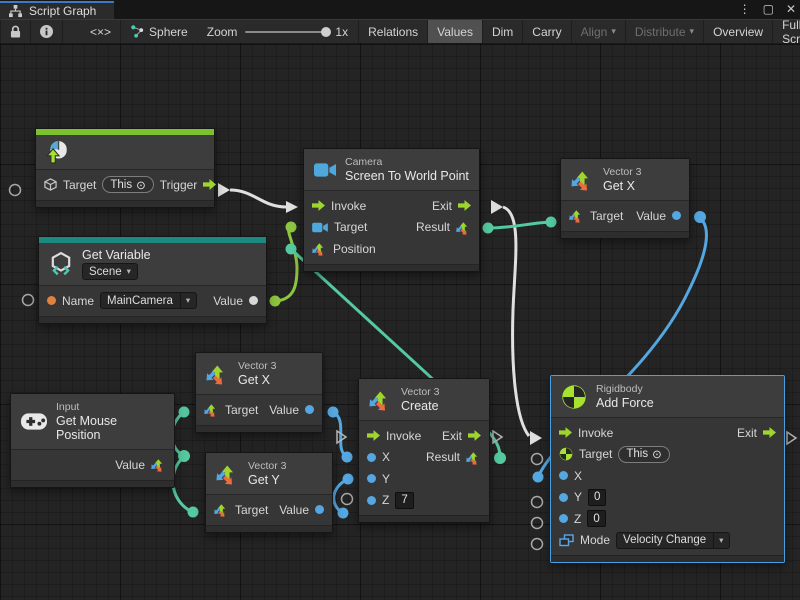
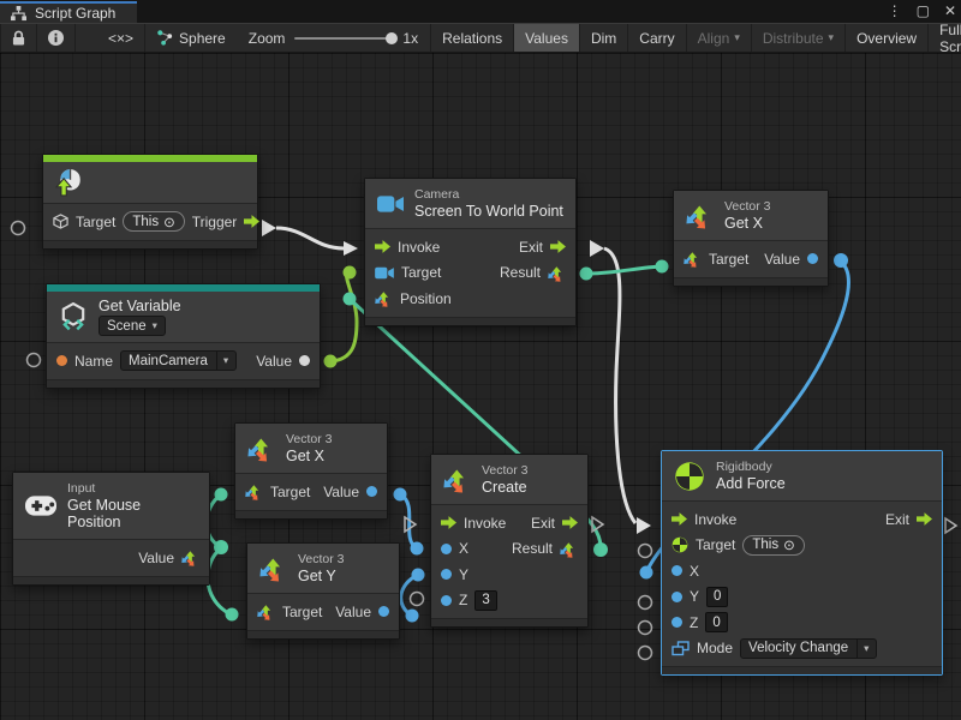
  Script Graph
  ⋮
  ▢
  ✕
  <×>
  Sphere
  Zoom
  1x
  Relations
  Values
  Dim
  Carry
  Align
  ▾
  Distribute
  ▾
  Overview
  Target
  This
  ⊙
  Trigger
  Get Variable
  Scene
  ▾
  Name
  MainCamera
  ▾
  Value
  Camera
  Screen To World Point
  Invoke
  Exit
  Target
  Result
  Position
  Vector 3
  Get X
  Target
  Value
  Input
  Get Mouse Position
  Value
  Vector 3
  Get X
  Target
  Value
  Vector 3
  Get Y
  Target
  Value
  Vector 3
  Create
  Invoke
  Exit
  X
  Result
  Y
  Z
- 7
+ 3
  Rigidbody
  Add Force
  Invoke
  Exit
  Target
  This
  ⊙
  X
  Y
  0
  Z
  0
  Mode
  Velocity Change
  ▾
